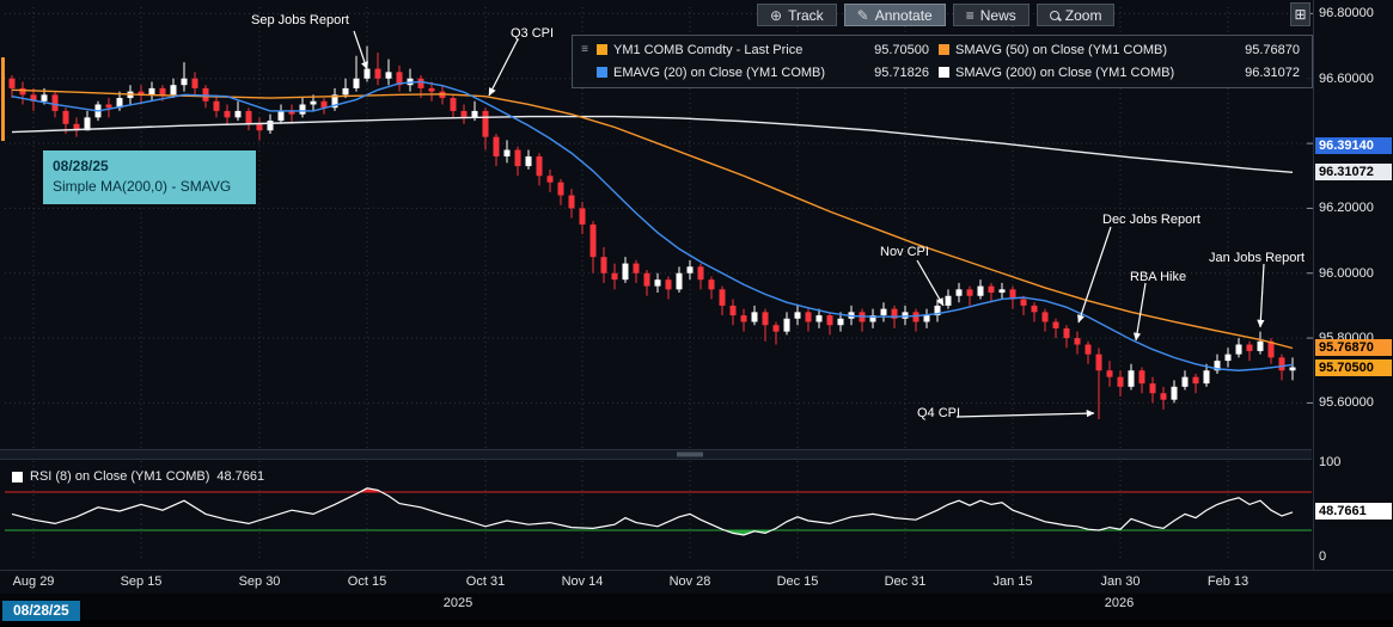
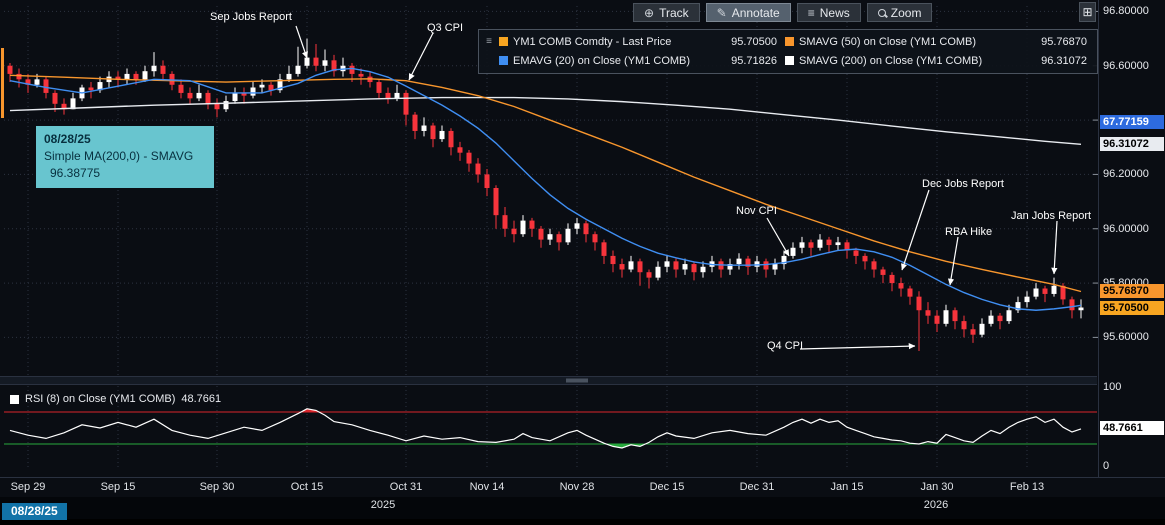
  Sep Jobs Report
  Q3 CPI
  Nov CPI
  Dec Jobs Report
  RBA Hike
  Jan Jobs Report
  Q4 CPI
  ⊕
  Track
  ✎
  Annotate
  ≡
  News
  Zoom
  ⊞
  ≡
  YM1 COMB Comdty - Last Price
  95.70500
  SMAVG (50) on Close (YM1 COMB)
  95.76870
  EMAVG (20) on Close (YM1 COMB)
  95.71826
  SMAVG (200) on Close (YM1 COMB)
  96.31072
  08/28/25
  Simple MA(200,0) - SMAVG
+ 96.38775
  RSI (8) on Close (YM1 COMB)
  48.7661
  96.80000
  96.60000
  96.20000
  96.00000
  95.80000
  95.60000
- 96.39140
+ 67.77159
  96.31072
  95.76870
  95.70500
  100
  48.7661
  0
- Aug 29
+ Sep 29
  Sep 15
  Sep 30
  Oct 15
  Oct 31
  Nov 14
  Nov 28
  Dec 15
  Dec 31
  Jan 15
  Jan 30
  Feb 13
  2025
  2026
  08/28/25
